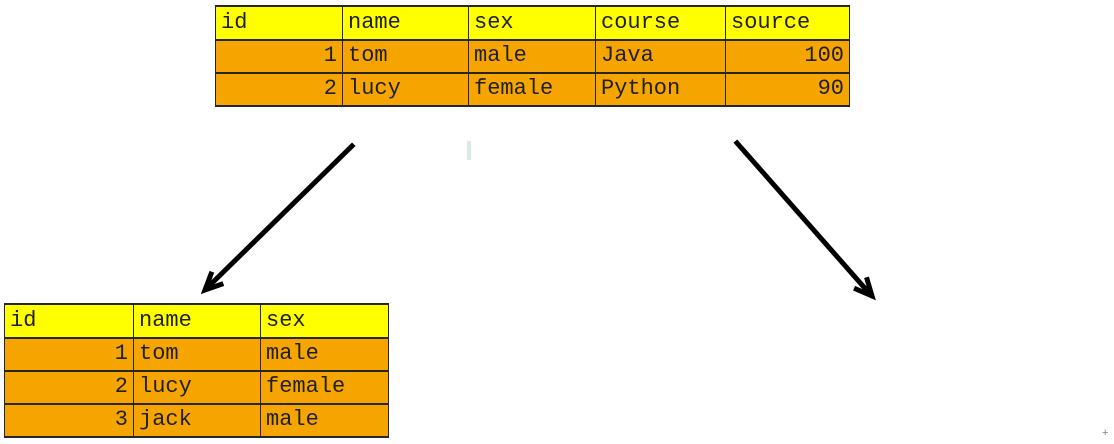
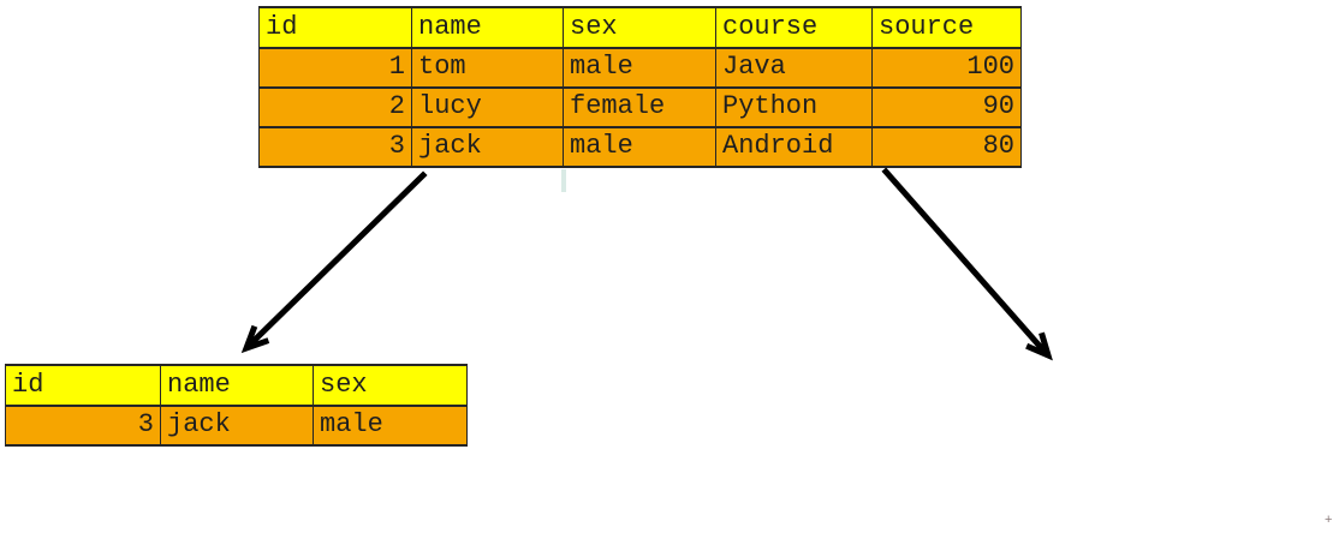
  id	name	sex	course	source
  1	tom	male	Java	100
  2	lucy	female	Python	90
+ 3	jack	male	Android	80
  id	name	sex
- 1	tom	male
- 2	lucy	female
  3	jack	male
  +
